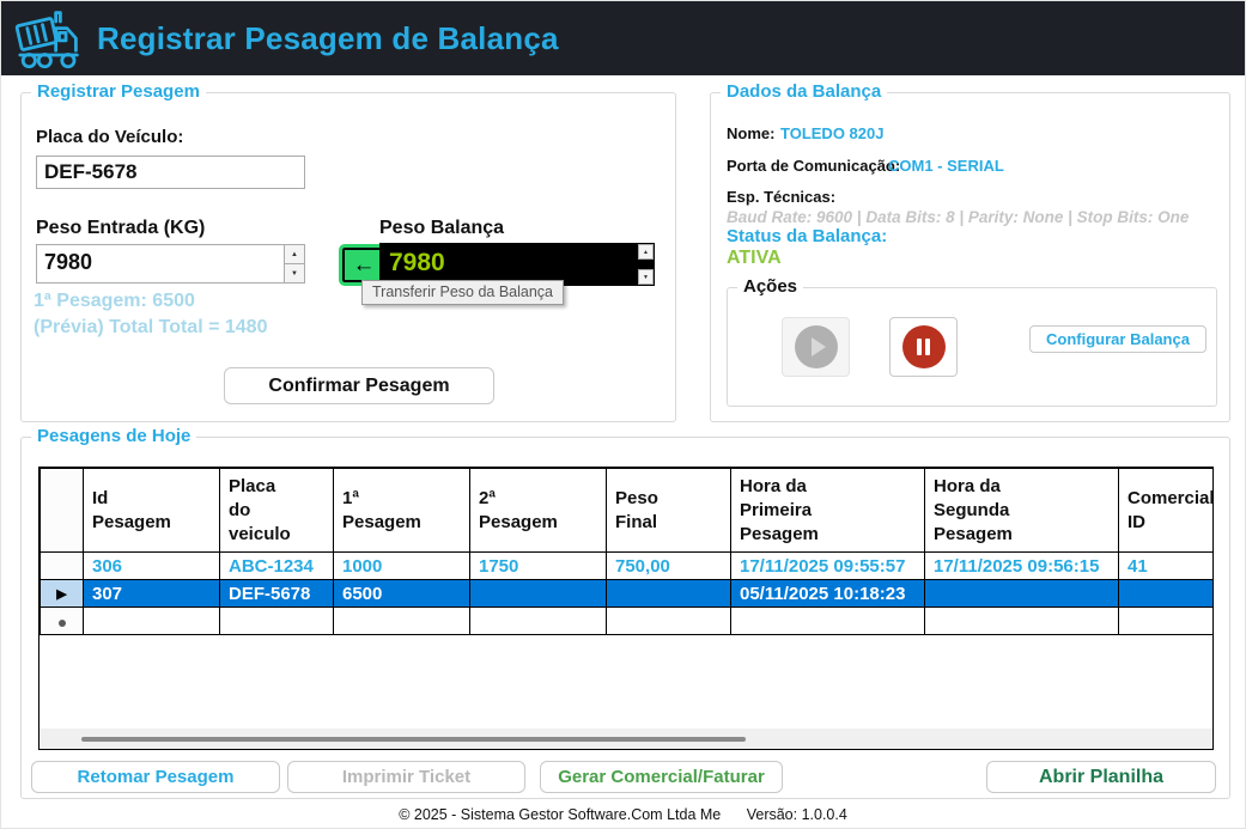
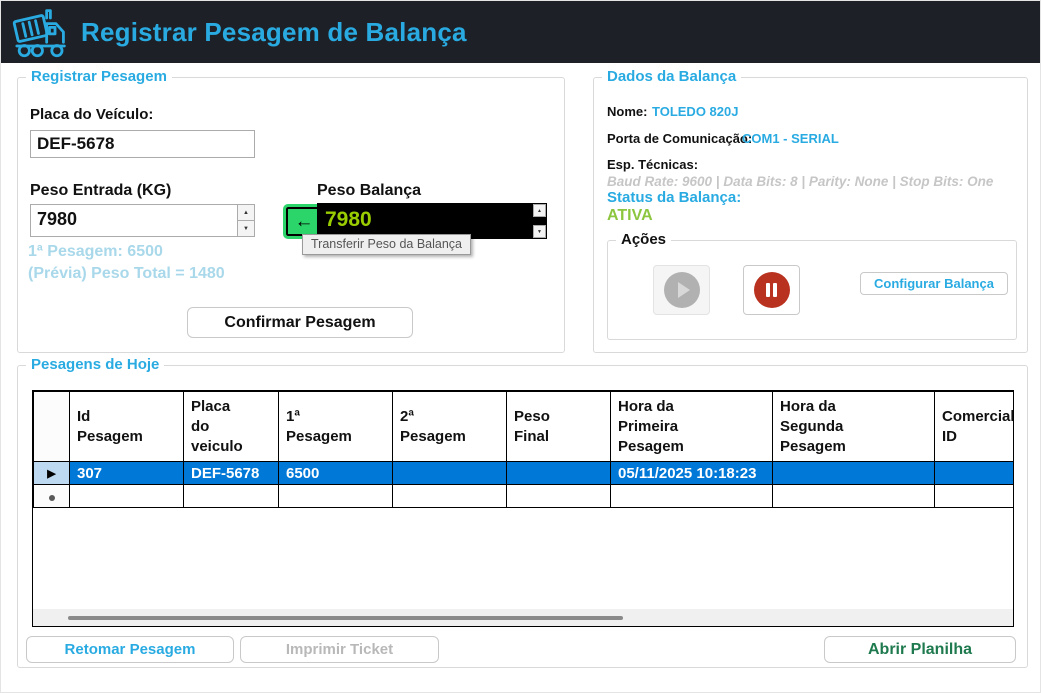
  Registrar Pesagem de Balança
  Registrar Pesagem
  Placa do Veículo:
  DEF-5678
  Peso Entrada (KG)
  7980
  ←
  Transferir Peso da Balança
  Peso Balança
  7980
  1ª Pesagem: 6500
- (Prévia) Total Total = 1480
+ (Prévia) Peso Total = 1480
  Confirmar Pesagem
  Dados da Balança
  Nome:
  TOLEDO 820J
  Porta de Comunicação:
  COM1 - SERIAL
  Esp. Técnicas:
  Baud Rate: 9600 | Data Bits: 8 | Parity: None | Stop Bits: One
  Status da Balança:
  ATIVA
  Ações
  Configurar Balança
  Pesagens de Hoje
  	Id Pesagem	Placa do veiculo	1ª Pesagem	2ª Pesagem	Peso Final	Hora da Primeira Pesagem	Hora da Segunda Pesagem	Comercial ID
- 	306	ABC-1234	1000	1750	750,00	17/11/2025 09:55:57	17/11/2025 09:56:15	41
  ▶	307	DEF-5678	6500			05/11/2025 10:18:23
  Retomar Pesagem
  Imprimir Ticket
- Gerar Comercial/Faturar
  Abrir Planilha
- © 2025 - Sistema Gestor Software.Com Ltda Me Versão: 1.0.0.4
